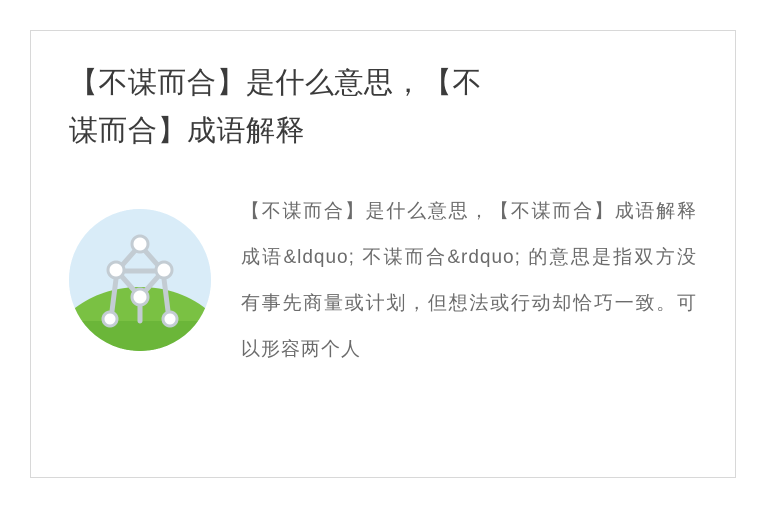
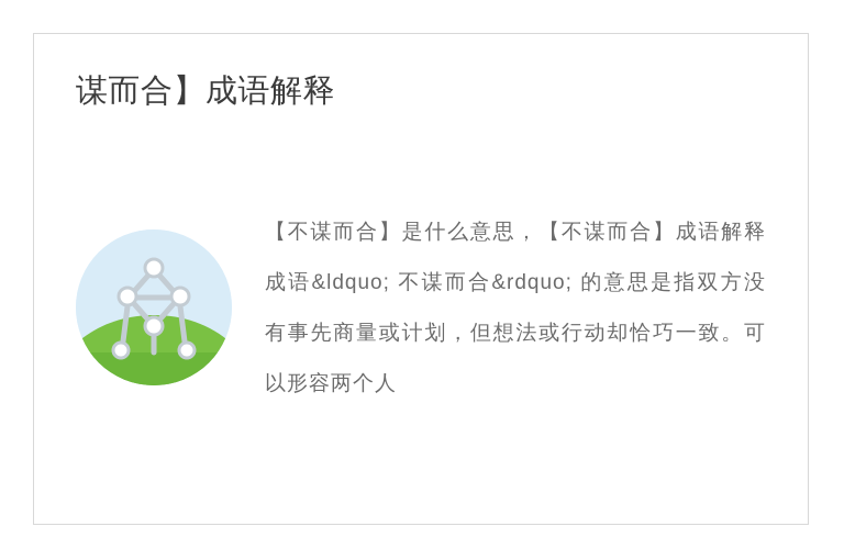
- 【不谋而合】是什么意思，【不
  谋而合】成语解释
  【不谋而合】是什么意思，【不谋而合】成语解释成语&ldquo; 不谋而合&rdquo; 的意思是指双方没有事先商量或计划，但想法或行动却恰巧一致。可以形容两个人
